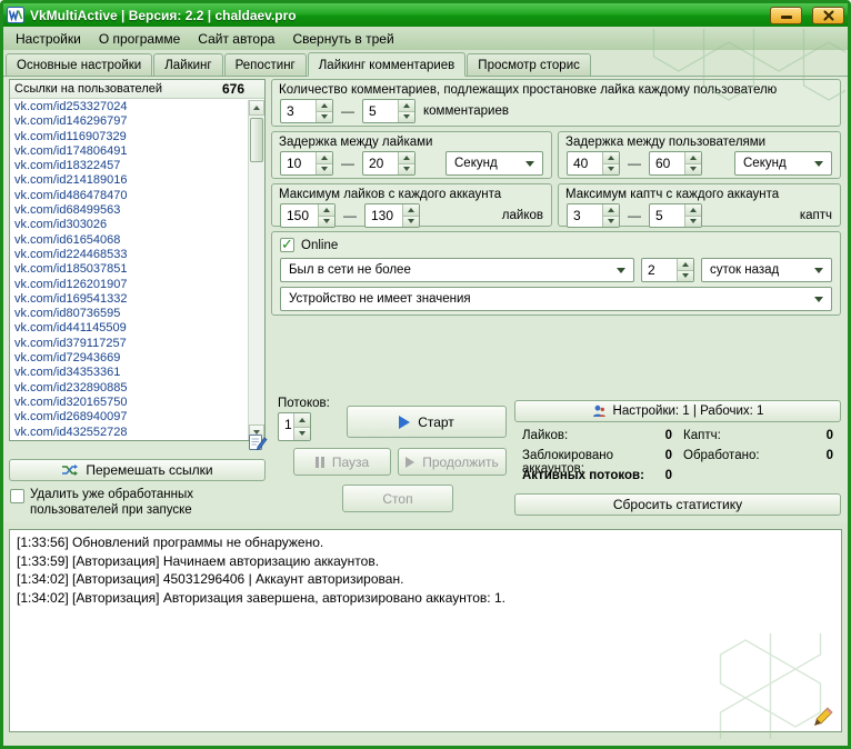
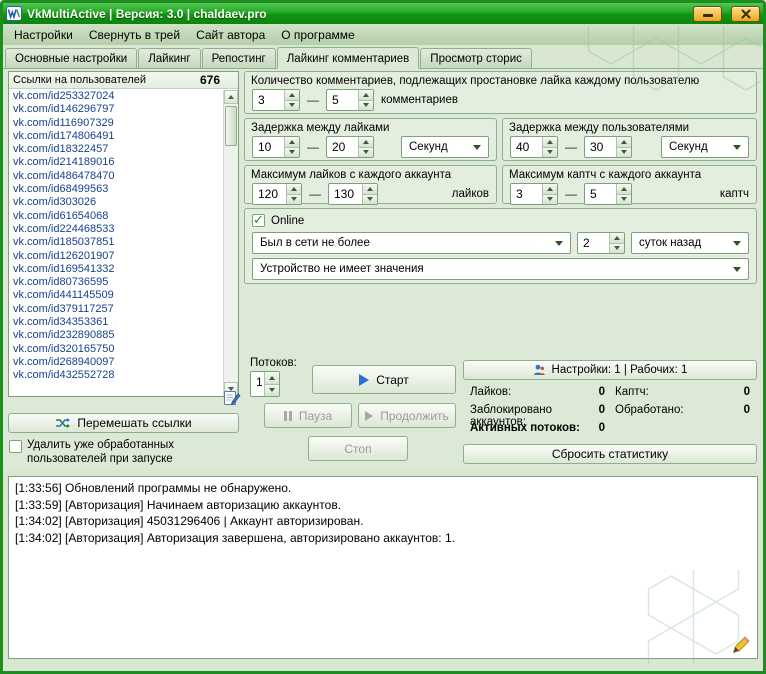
- VkMultiActive | Версия: 2.2 | chaldaev.pro
+ VkMultiActive | Версия: 3.0 | chaldaev.pro
  Настройки
- О программе
+ Свернуть в трей
  Сайт автора
- Свернуть в трей
+ О программе
  Основные настройки
  Лайкинг
  Репостинг
  Лайкинг комментариев
  Просмотр сторис
  Ссылки на пользователей
  676
  vk.com/id253327024
  vk.com/id146296797
  vk.com/id116907329
  vk.com/id174806491
  vk.com/id18322457
  vk.com/id214189016
  vk.com/id486478470
  vk.com/id68499563
  vk.com/id303026
  vk.com/id61654068
  vk.com/id224468533
  vk.com/id185037851
  vk.com/id126201907
  vk.com/id169541332
  vk.com/id80736595
  vk.com/id441145509
  vk.com/id379117257
- vk.com/id72943669
  vk.com/id34353361
  vk.com/id232890885
  vk.com/id320165750
  vk.com/id268940097
  vk.com/id432552728
  Перемешать ссылки
  Удалить уже обработанных пользователей при запуске
  Количество комментариев, подлежащих простановке лайка каждому пользователю
  3
  —
  5
  комментариев
  Задержка между лайками
  10
  —
  20
  Секунд
  Задержка между пользователями
  40
  —
- 60
+ 30
  Секунд
  Максимум лайков с каждого аккаунта
- 150
+ 120
  —
  130
  лайков
  Максимум каптч с каждого аккаунта
  3
  —
  5
  каптч
  Online
  Был в сети не более
  2
  суток назад
  Устройство не имеет значения
  Потоков:
  1
  Старт
  Пауза
  Продолжить
  Стоп
  Настройки: 1 | Рабочих: 1
  Лайков:
  0
  Каптч:
  0
  Заблокировано аккаунтов:
  0
  Обработано:
  0
  Активных потоков:
  0
  Сбросить статистику
  [1:33:56] Обновлений программы не обнаружено.
  [1:33:59] [Авторизация] Начинаем авторизацию аккаунтов.
  [1:34:02] [Авторизация] 45031296406 | Аккаунт авторизирован.
  [1:34:02] [Авторизация] Авторизация завершена, авторизировано аккаунтов: 1.
